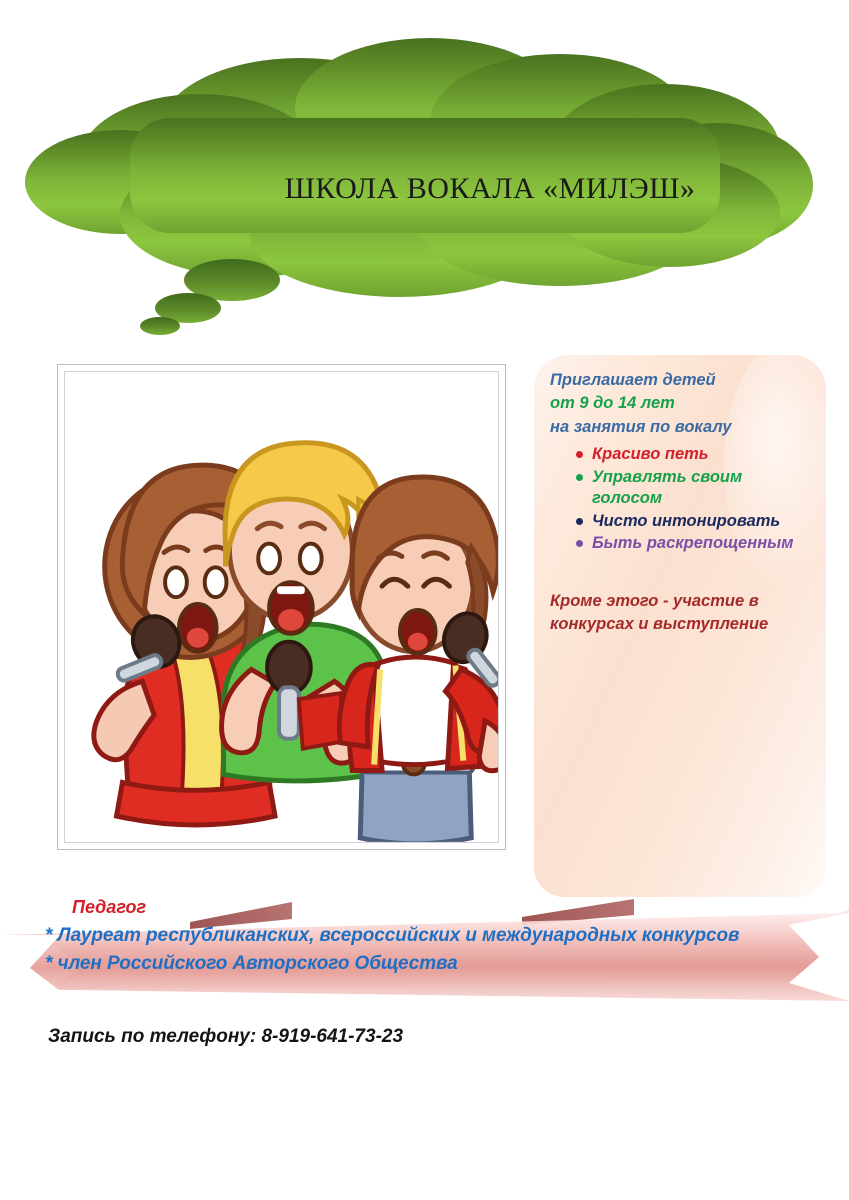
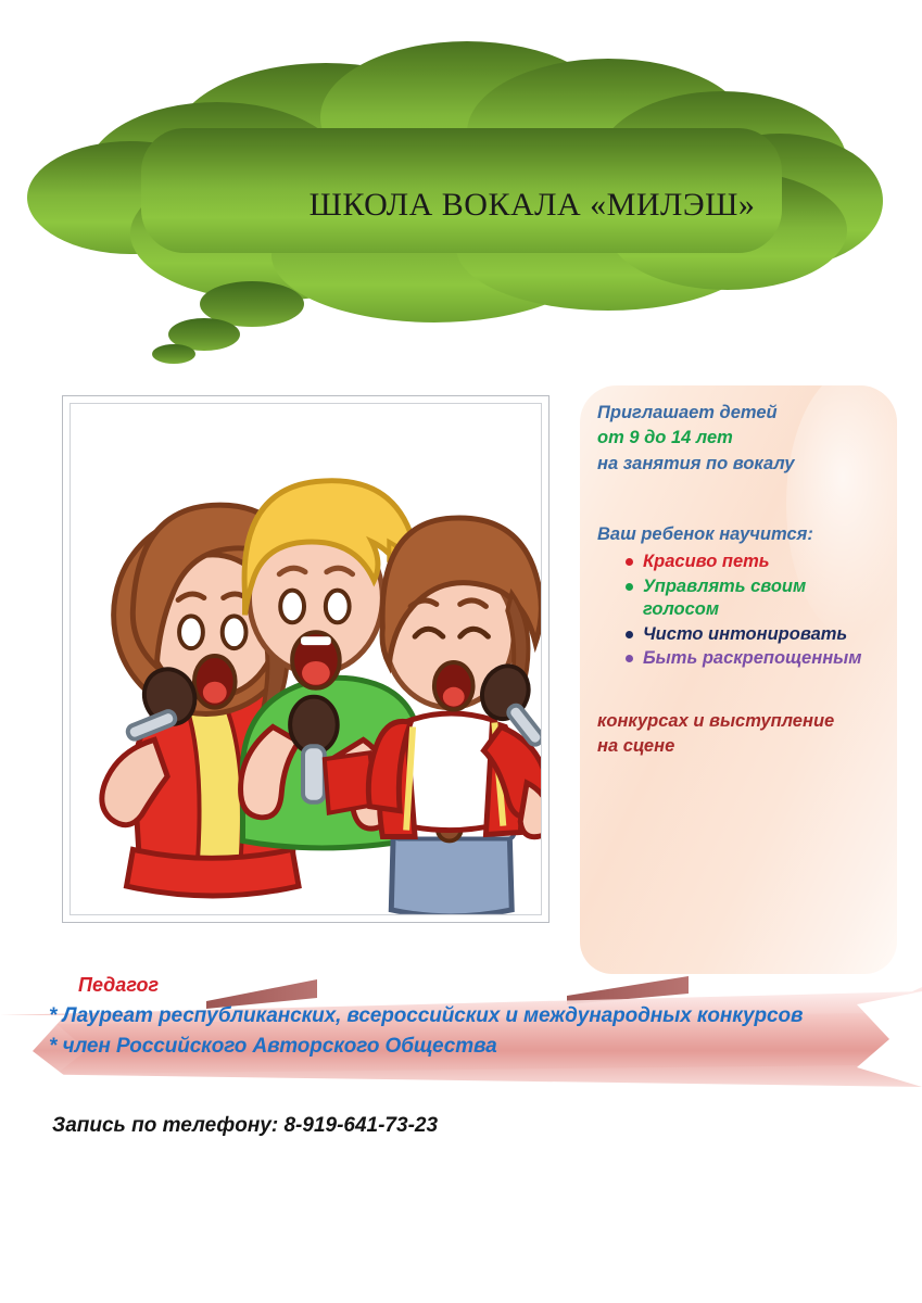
  ШКОЛА ВОКАЛА «МИЛЭШ»
  Приглашает детей
  от 9 до 14 лет
  на занятия по вокалу
+ Ваш ребенок научится:
  Красиво петь
  Управлять своим голосом
  Чисто интонировать
  Быть раскрепощенным
- Кроме этого - участие в
  конкурсах и выступление
+ на сцене
  Педагог
  * Лауреат республиканских, всероссийских и международных конкурсов
  * член Российского Авторского Общества
  Запись по телефону: 8-919-641-73-23
